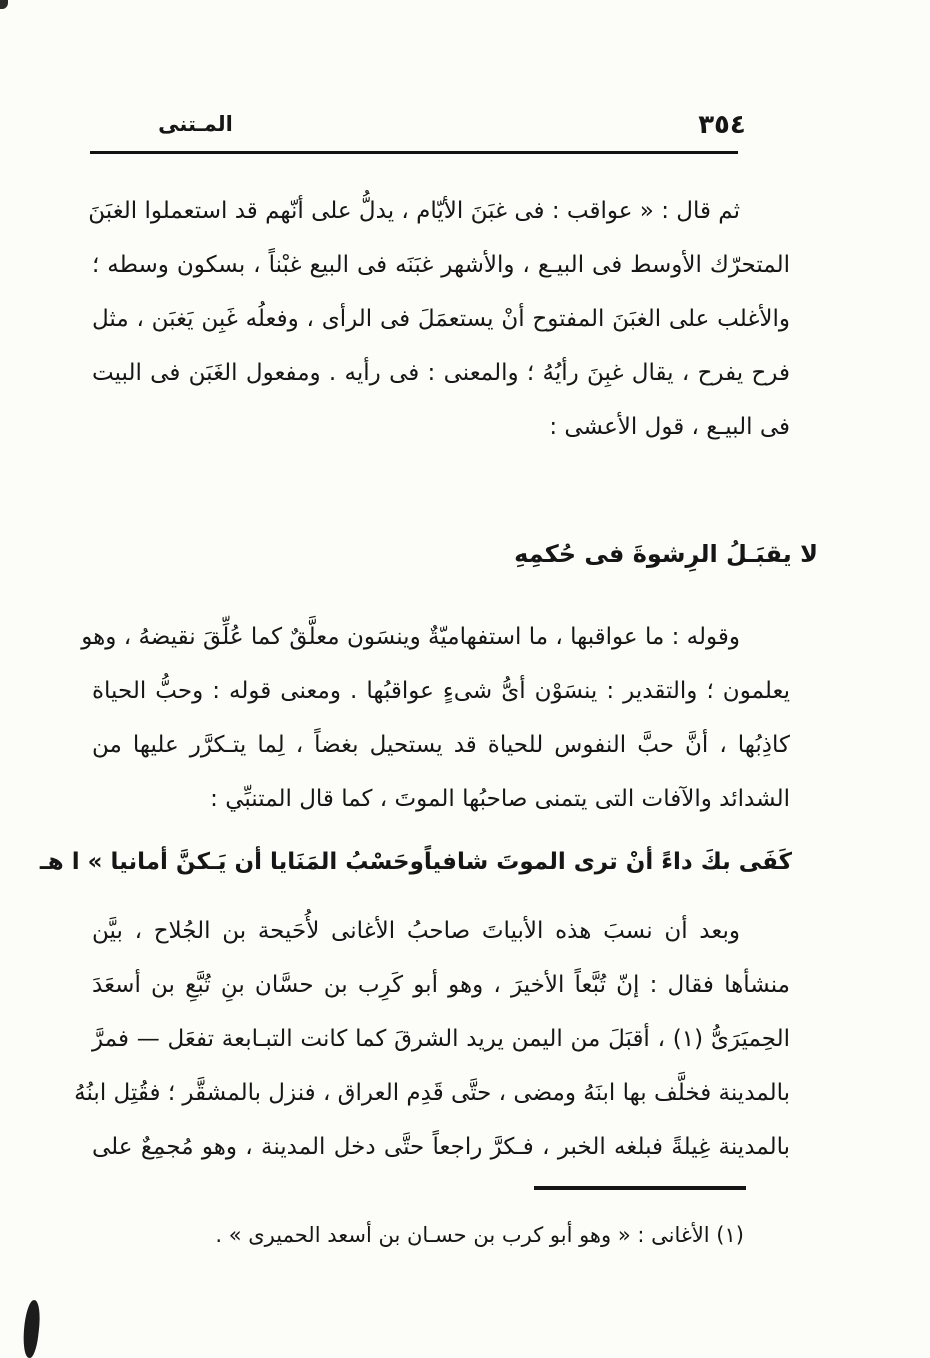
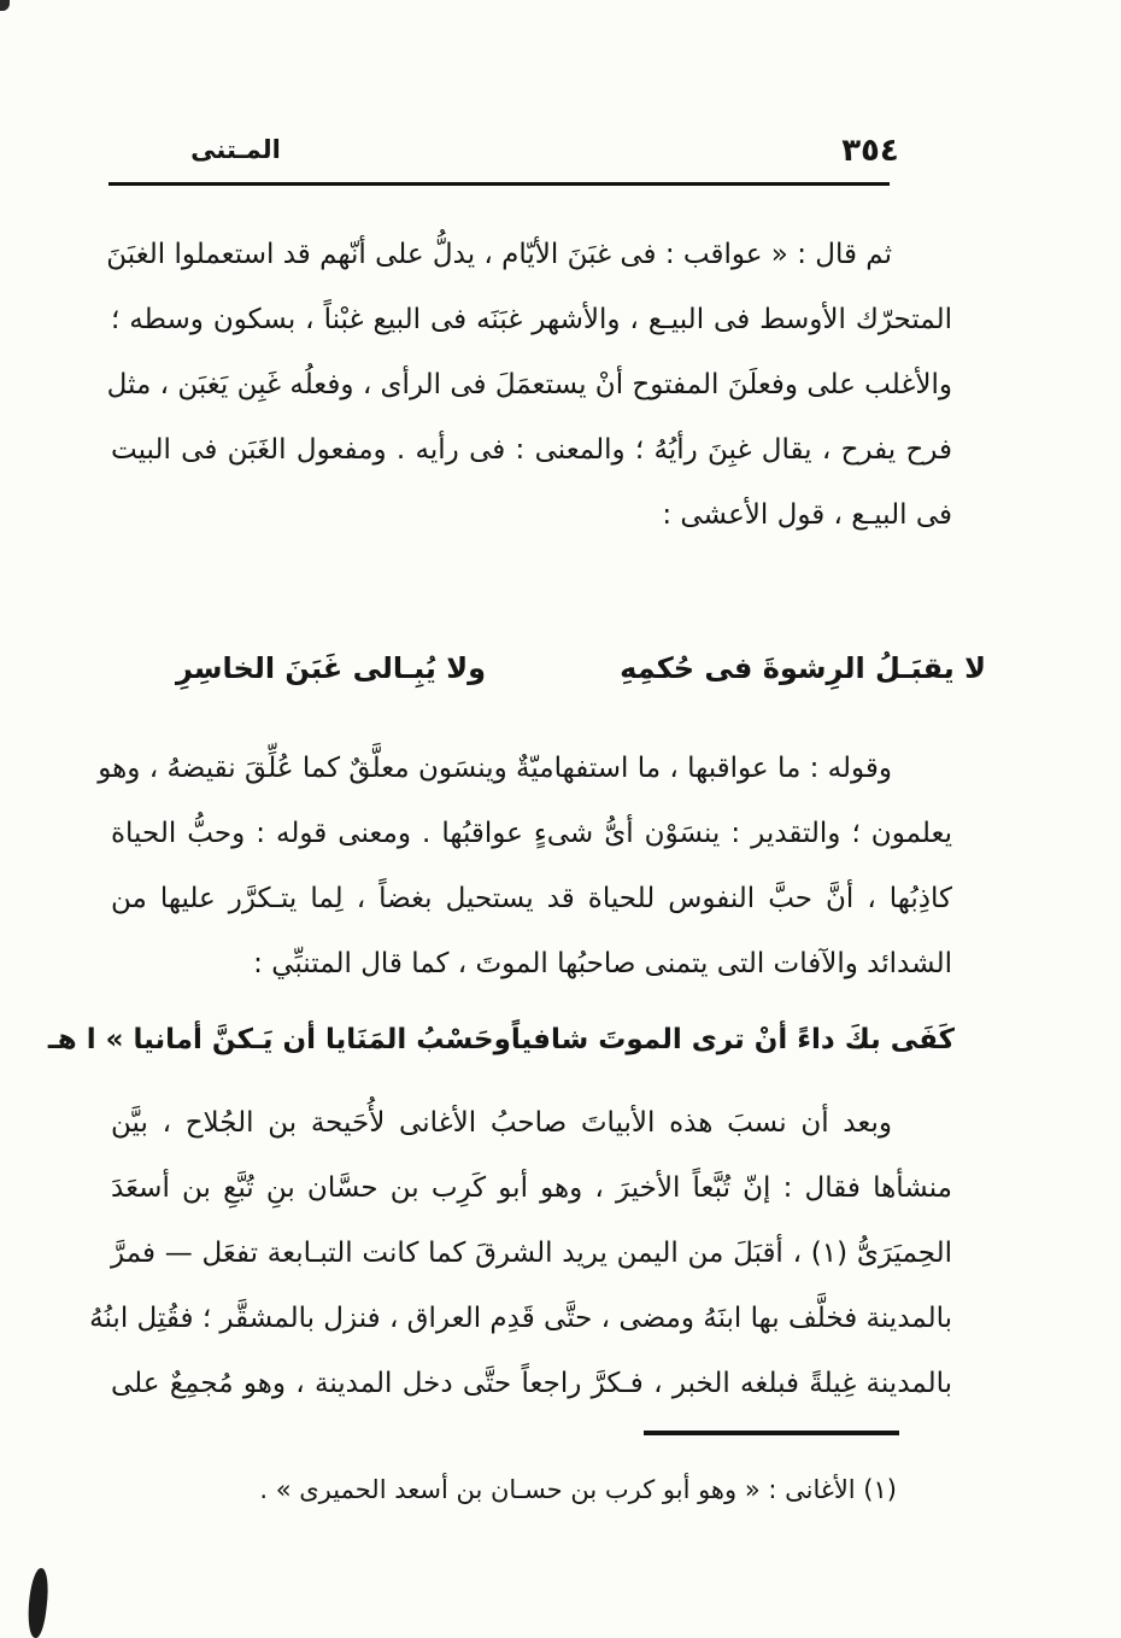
  المـتنى
  ٣٥٤
  ثم قال : « عواقب : فى غبَنَ الأيّام ، يدلُّ على أنّهم قد استعملوا الغبَنَ
  المتحرّك الأوسط فى البيـع ، والأشهر غبَنَه فى البيع غبْناً ، بسكون وسطه ؛
- والأغلب على الغبَنَ المفتوح أنْ يستعمَلَ فى الرأى ، وفعلُه غَبِن يَغبَن ، مثل
+ والأغلب على وفعلَنَ المفتوح أنْ يستعمَلَ فى الرأى ، وفعلُه غَبِن يَغبَن ، مثل
  فرح يفرح ، يقال غبِنَ رأيُهُ ؛ والمعنى : فى رأيه . ومفعول الغَبَن فى البيت
  فى البيـع ، قول الأعشى :
  لا يقبَـلُ الرِشوةَ فى حُكمِهِ
+ ولا يُبِـالى غَبَنَ الخاسِرِ
  وقوله : ما عواقبها ، ما استفهاميّةٌ وينسَون معلَّقٌ كما عُلِّقَ نقيضهُ ، وهو
  يعلمون ؛ والتقدير : ينسَوْن أىُّ شىءٍ عواقبُها . ومعنى قوله : وحبُّ الحياة
  كاذِبُها ، أنَّ حبَّ النفوس للحياة قد يستحيل بغضاً ، لِما يتـكرَّر عليها من
  الشدائد والآفات التى يتمنى صاحبُها الموتَ ، كما قال المتنبِّي :
  كَفَى بكَ داءً أنْ ترى الموتَ شافياً
  وحَسْبُ المَنَايا أن يَـكنَّ أمانيا » ا هـ
  وبعد أن نسبَ هذه الأبياتَ صاحبُ الأغانى لأُحَيحة بن الجُلاح ، بيَّن
  منشأها فقال : إنّ تُبَّعاً الأخيرَ ، وهو أبو كَرِب بن حسَّان بنِ تُبَّعِ بن أسعَدَ
  الحِميَرَىُّ (١) ، أقبَلَ من اليمن يريد الشرقَ كما كانت التبـابعة تفعَل — فمرَّ
  بالمدينة فخلَّف بها ابنَهُ ومضى ، حتَّى قَدِم العراق ، فنزل بالمشقَّر ؛ فقُتِل ابنُهُ
  بالمدينة غِيلةً فبلغه الخبر ، فـكرَّ راجعاً حتَّى دخل المدينة ، وهو مُجمِعٌ على
  (١) الأغانى : « وهو أبو كرب بن حسـان بن أسعد الحميرى » .
